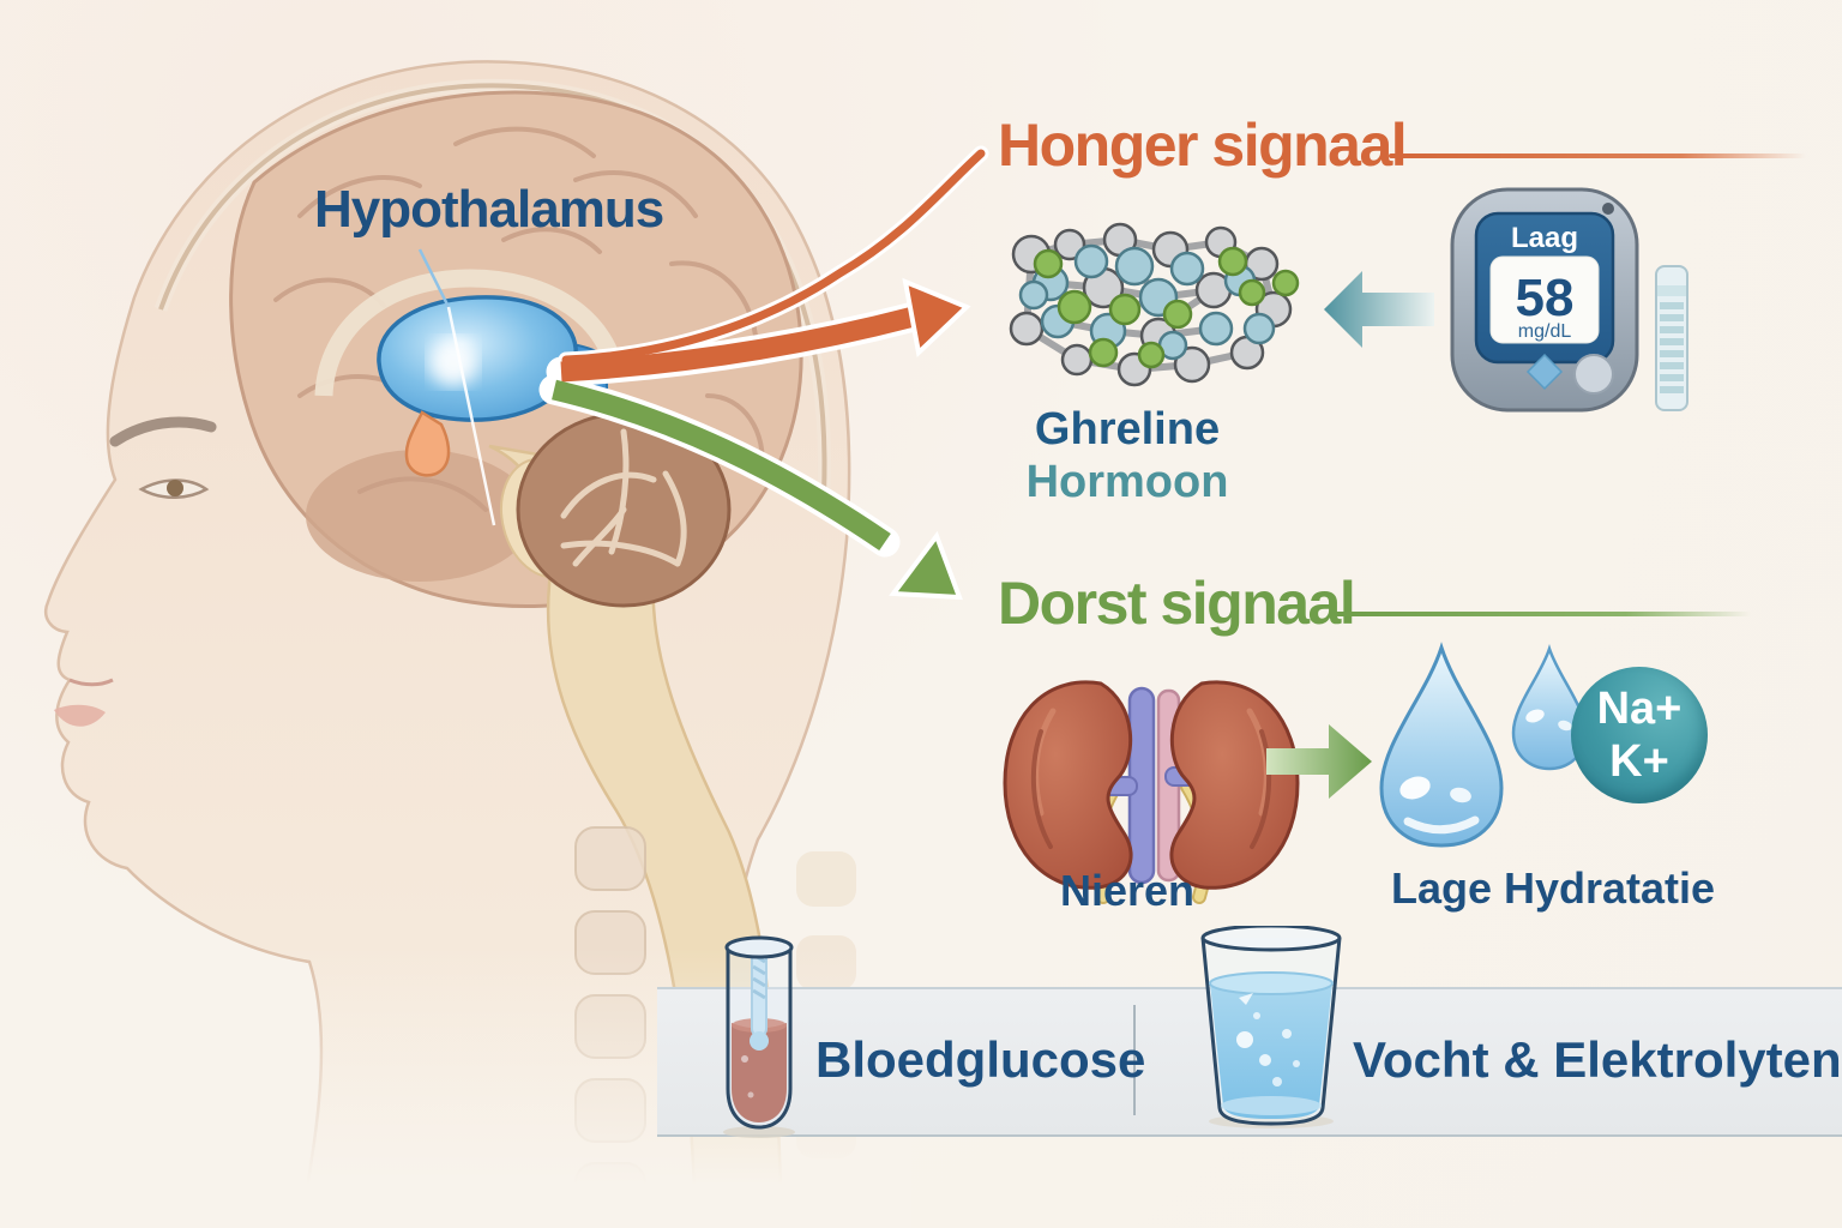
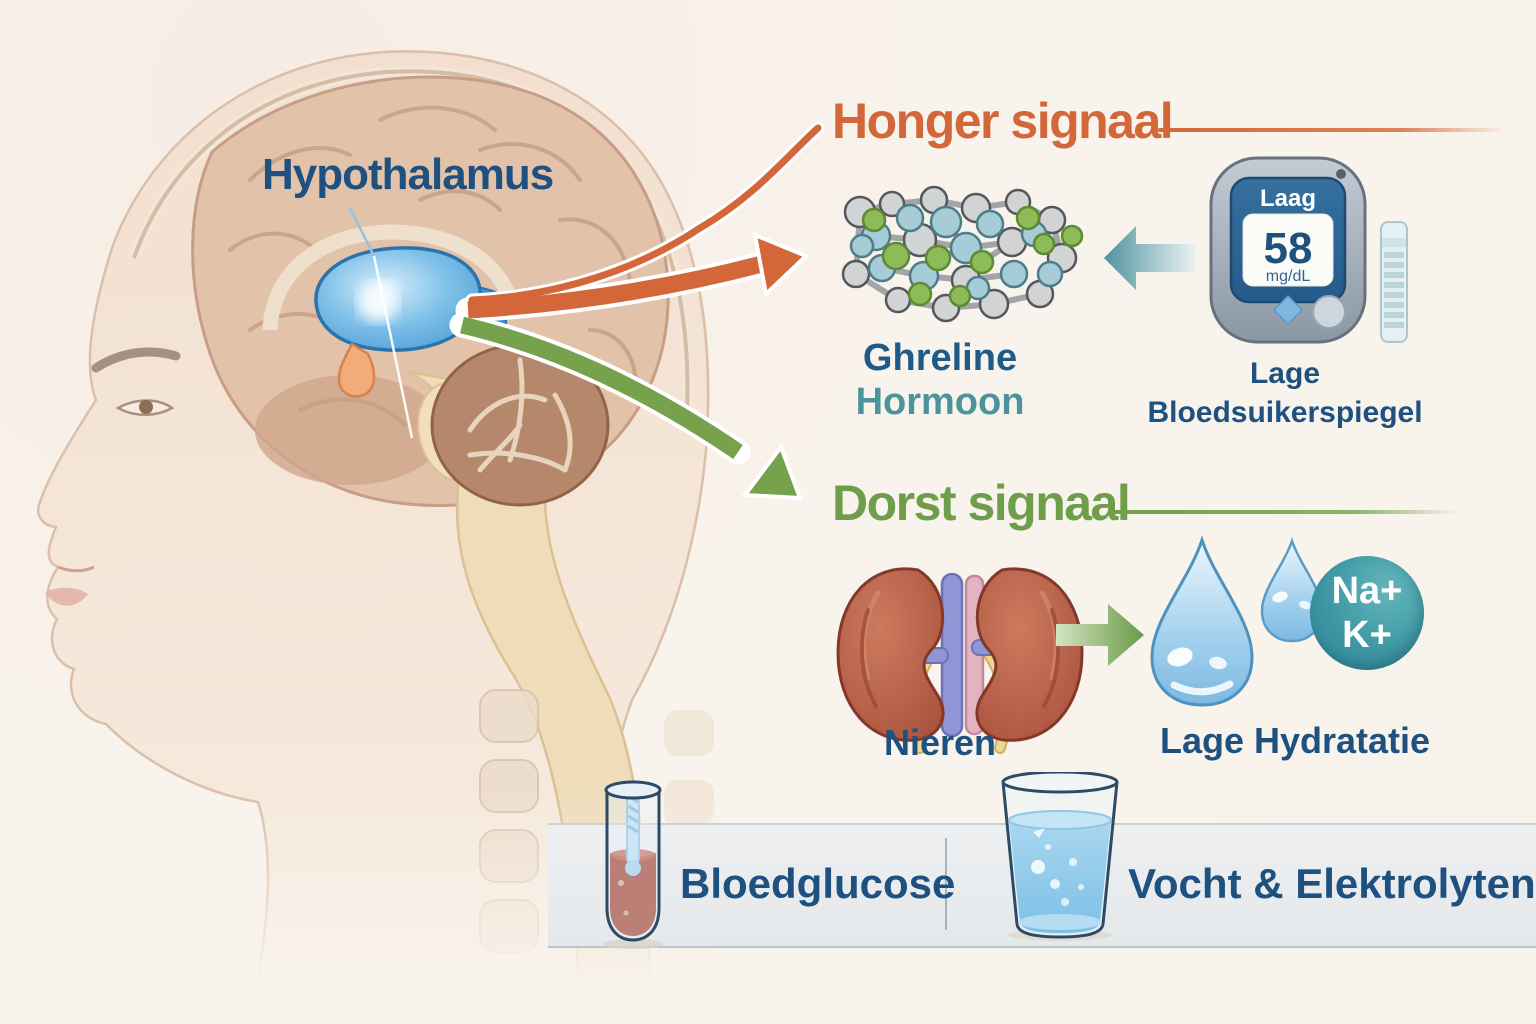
  Hypothalamus
  Honger signaal
  Ghreline
  Hormoon
  Laag
  58
  mg/dL
+ Lage
+ Bloedsuikerspiegel
  Dorst signaal
  Nieren
  Na+
  K+
  Lage Hydratatie
  Bloedglucose
  Vocht & Elektrolyten
